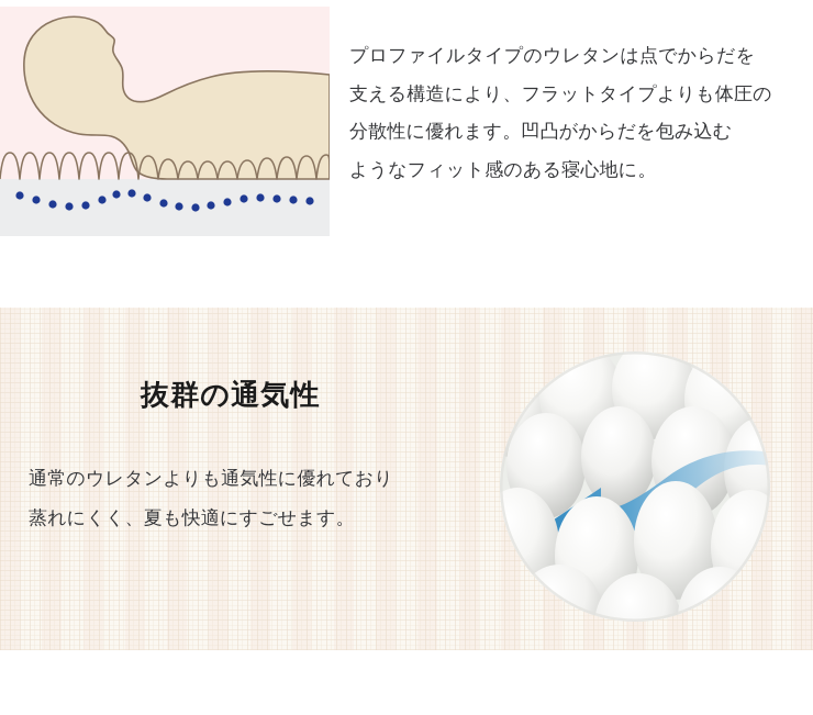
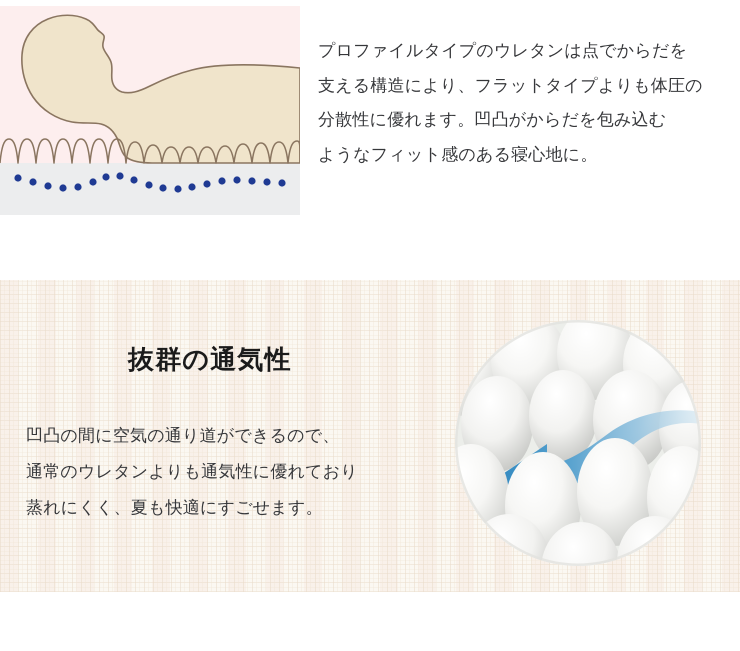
  プロファイルタイプのウレタンは点でからだを
  支える構造により、フラットタイプよりも体圧の
  分散性に優れます。凹凸がからだを包み込む
  ようなフィット感のある寝心地に。
  抜群の通気性
+ 凹凸の間に空気の通り道ができるので、
  通常のウレタンよりも通気性に優れており
  蒸れにくく、夏も快適にすごせます。
